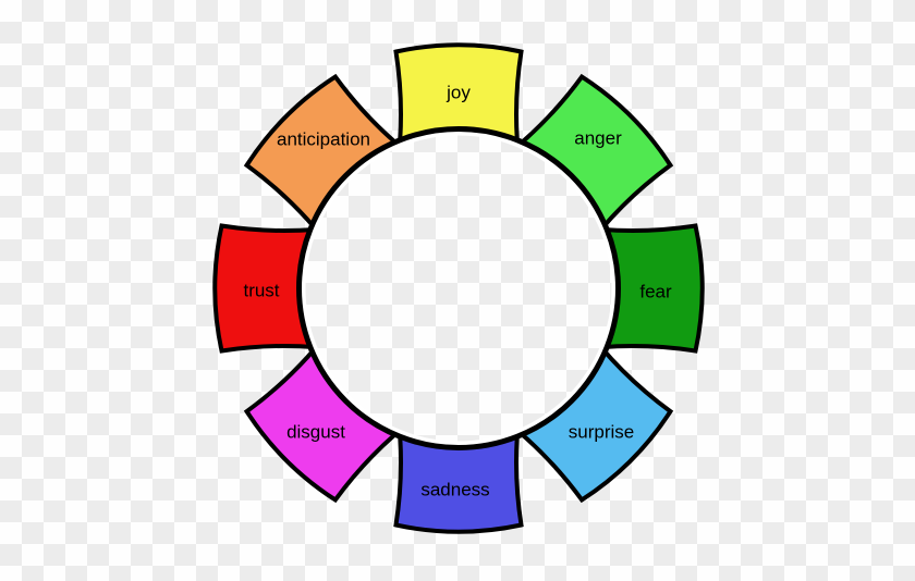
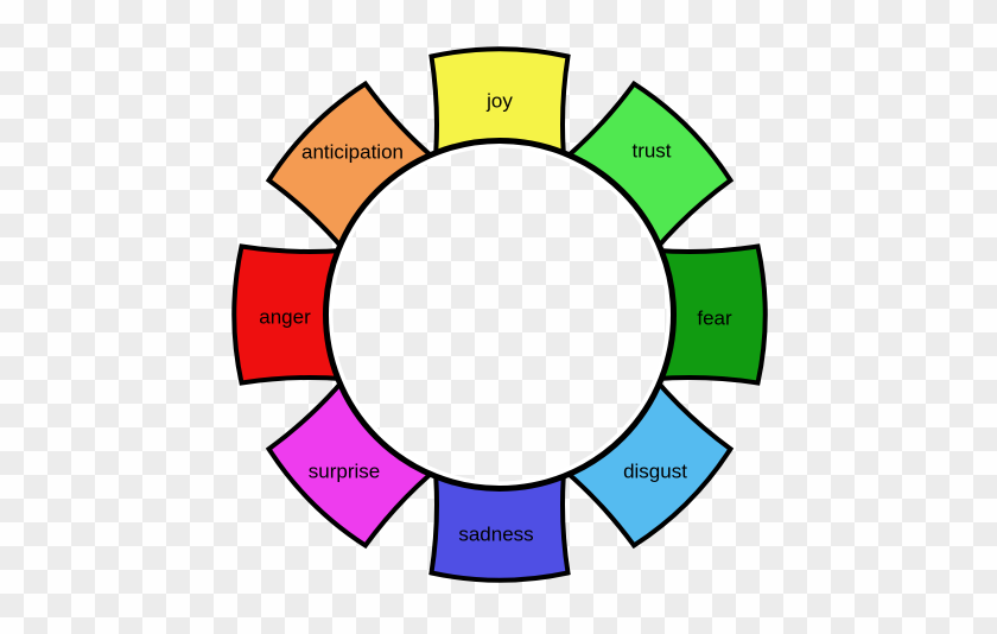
  joy
- anger
+ trust
  fear
- surprise
+ disgust
  sadness
- disgust
+ surprise
- trust
+ anger
  anticipation
